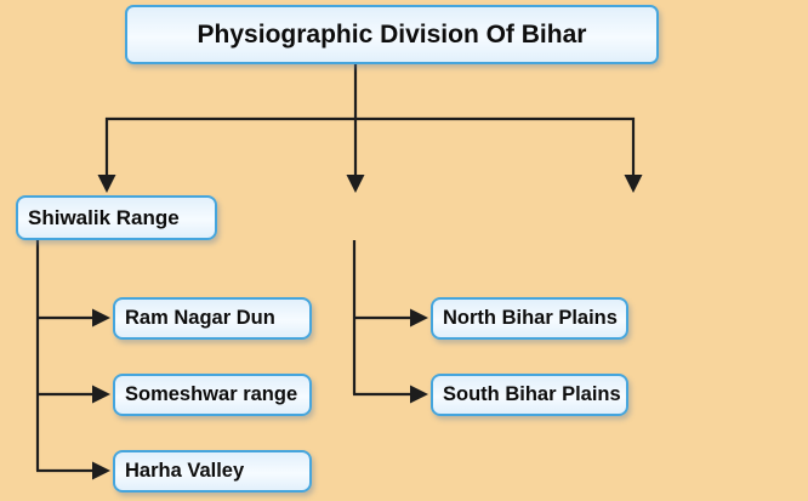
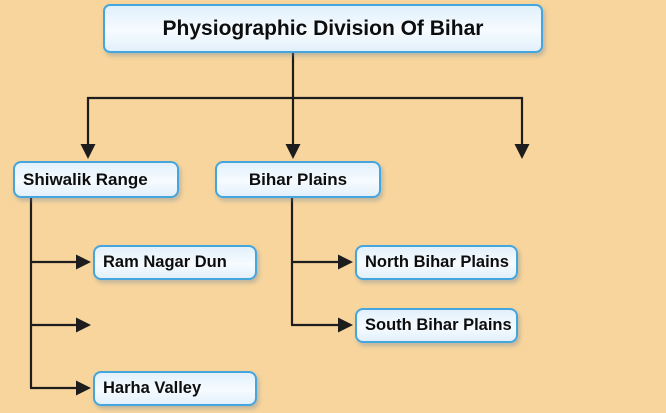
  Physiographic Division Of Bihar
  Shiwalik Range
+ Bihar Plains
  Ram Nagar Dun
- Someshwar range
  Harha Valley
  North Bihar Plains
  South Bihar Plains
